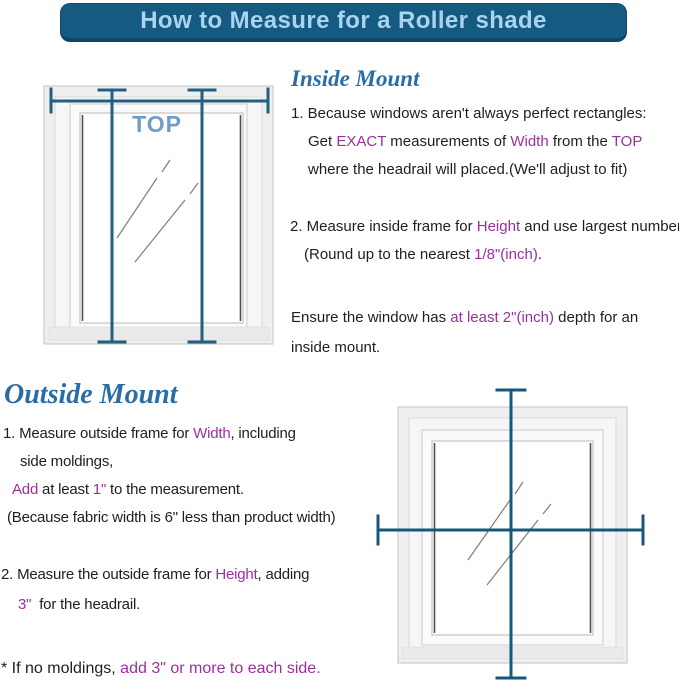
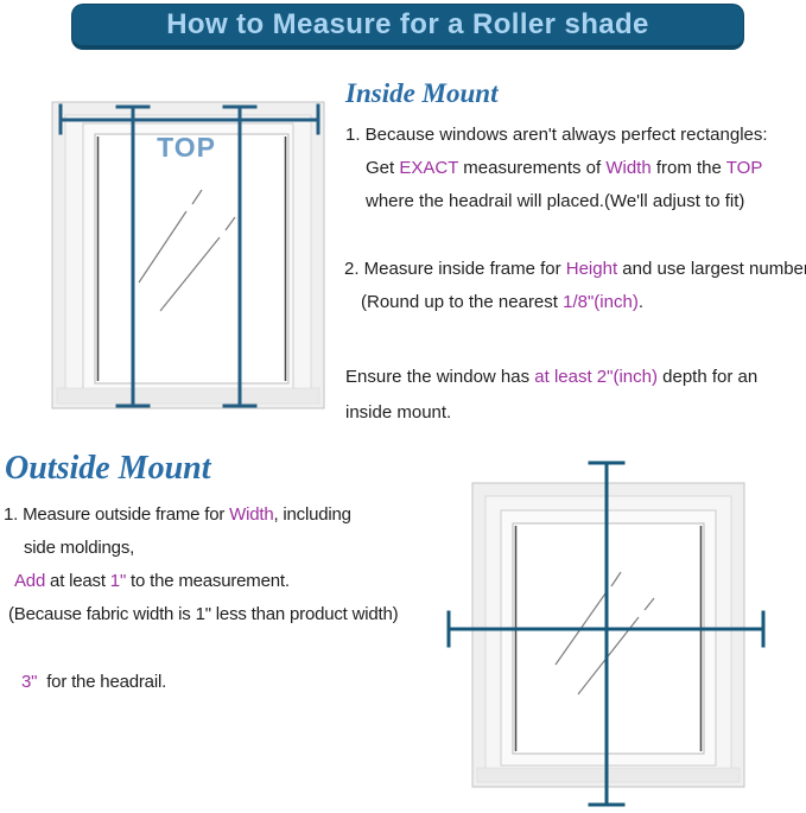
  How to Measure for a Roller shade
  TOP
  Inside Mount
  1. Because windows aren't always perfect rectangles:
  Get EXACT measurements of Width from the TOP
  where the headrail will placed.(We'll adjust to fit)
  2. Measure inside frame for Height and use largest numbe
  (Round up to the nearest 1/8"(inch).
  Ensure the window has at least 2"(inch) depth for an
  inside mount.
  Outside Mount
  1. Measure outside frame for Width, including
  side moldings,
  Add at least 1" to the measurement.
- (Because fabric width is 6" less than product width)
+ (Because fabric width is 1" less than product width)
- 2. Measure the outside frame for Height, adding
  3" for the headrail.
- * If no moldings, add 3" or more to each side.
